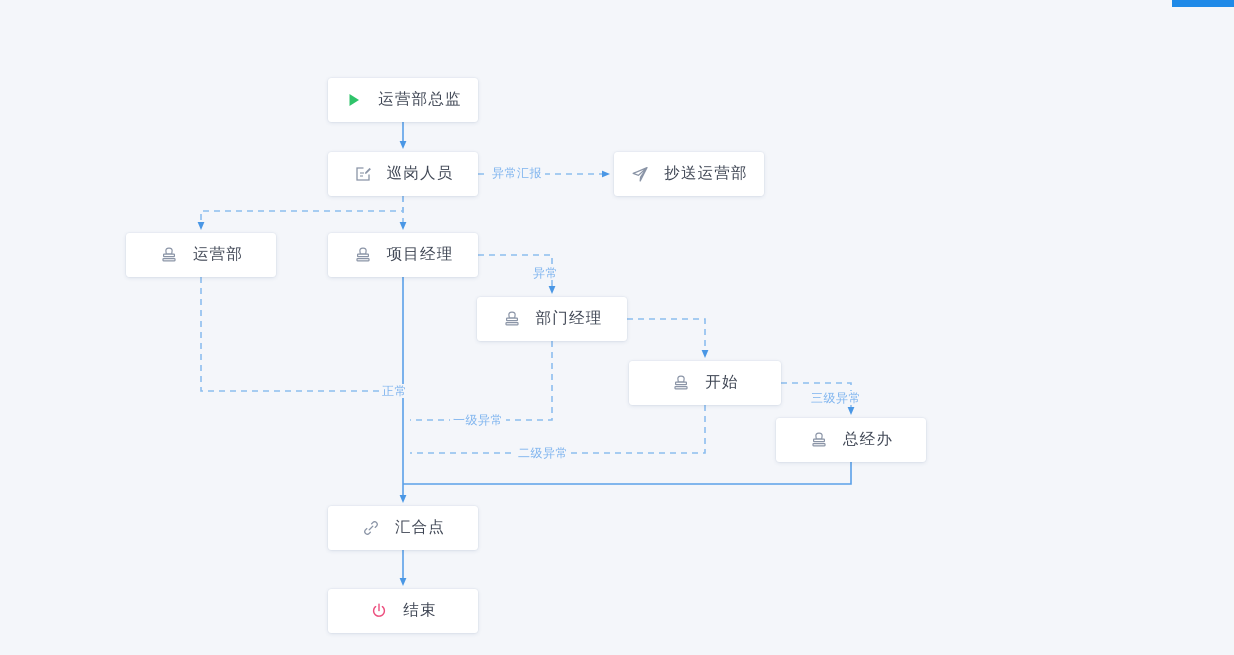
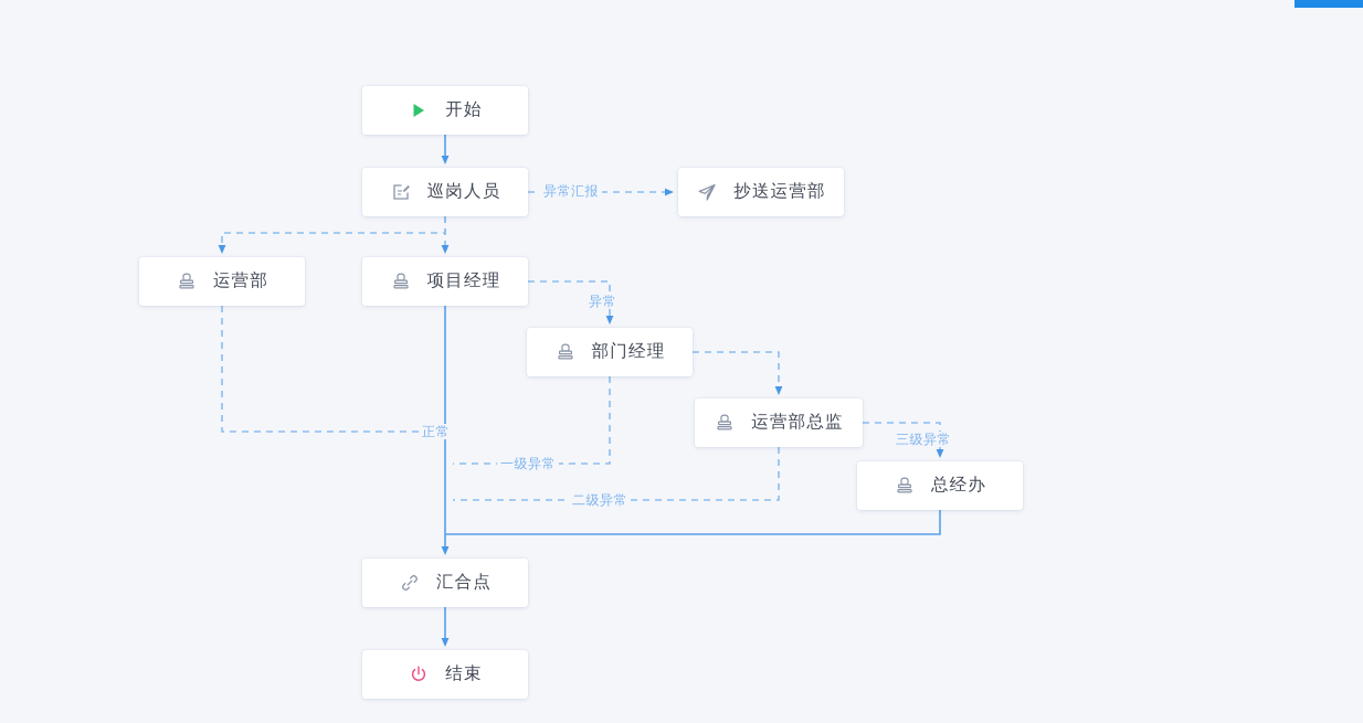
- 运营部总监
+ 开始
  巡岗人员
  抄送运营部
  运营部
  项目经理
  部门经理
- 开始
+ 运营部总监
  总经办
  汇合点
  结束
  异常汇报
  异常
  三级异常
  正常
  一级异常
  二级异常
